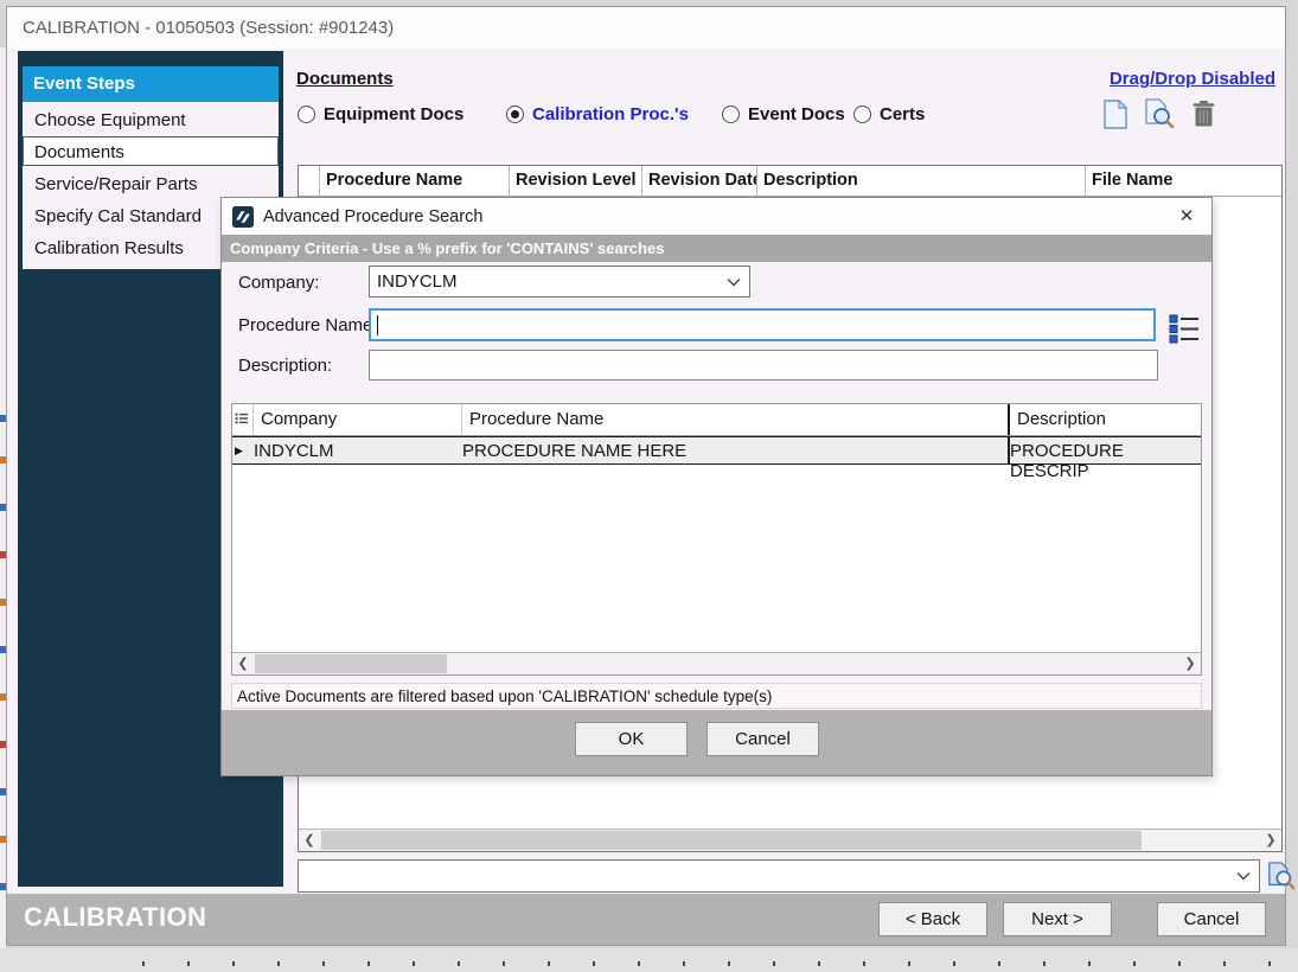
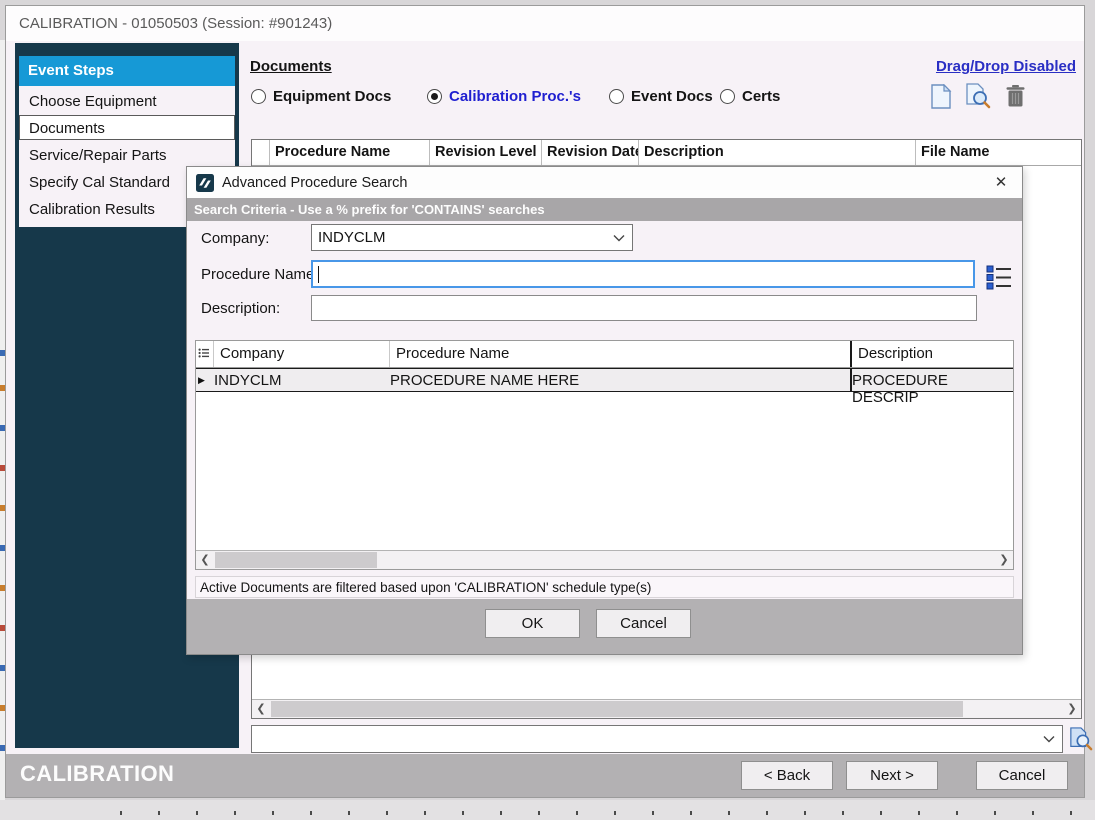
  CALIBRATION - 01050503 (Session: #901243)
  Event Steps
  Choose Equipment
  Documents
  Service/Repair Parts
  Specify Cal Standard
  Calibration Results
  Documents
  Drag/Drop Disabled
  Equipment Docs
  Calibration Proc.'s
  Event Docs
  Certs
  Procedure Name
  Revision Level
  Revision Date
  Description
  File Name
  ❮
  ❯
  CALIBRATION
  < Back
  Next >
  Cancel
  Advanced Procedure Search
  ✕
- Company Criteria - Use a % prefix for 'CONTAINS' searches
+ Search Criteria - Use a % prefix for 'CONTAINS' searches
  Company:
  INDYCLM
  Procedure Nam
  Description:
  Company
  Procedure Name
  Description
  ▶
  INDYCLM
  PROCEDURE NAME HERE
  PROCEDURE DESCRIP
  ❮
  ❯
  Active Documents are filtered based upon 'CALIBRATION' schedule type(s)
  OK
  Cancel
